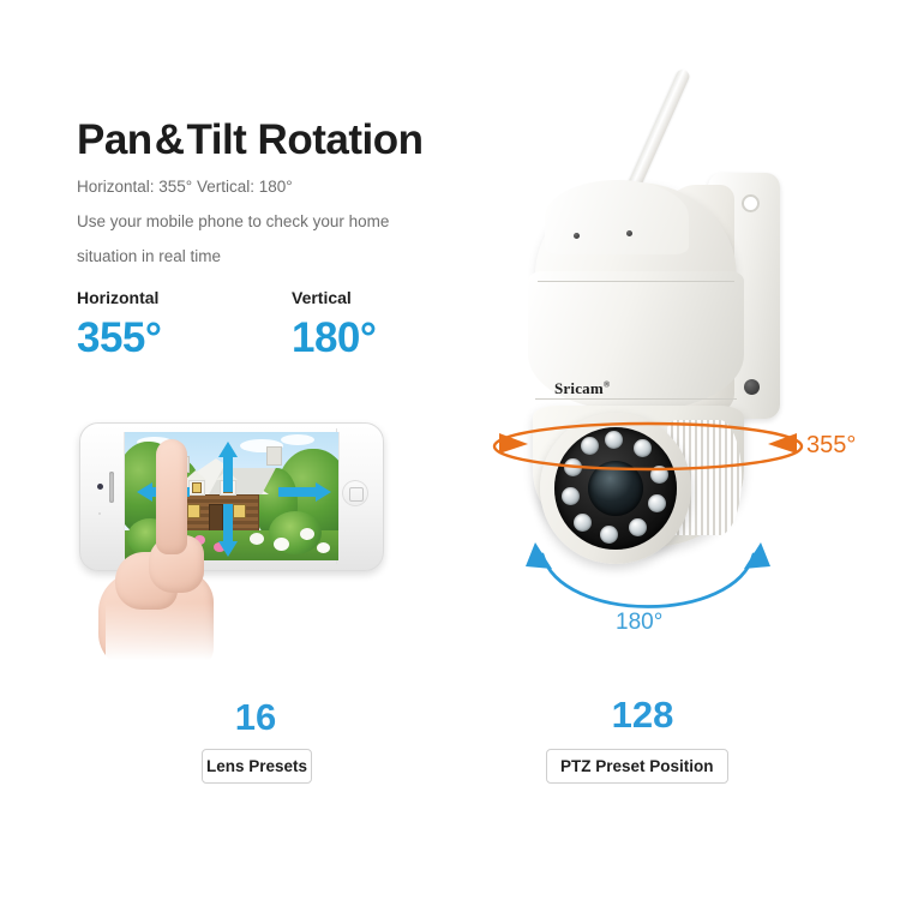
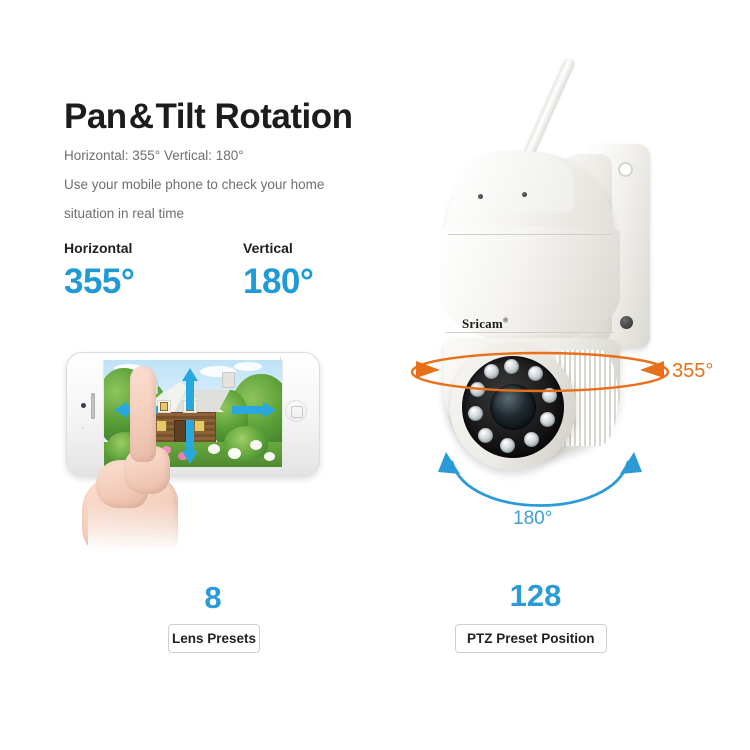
  Pan&Tilt Rotation
  Horizontal: 355° Vertical: 180°
  Use your mobile phone to check your home
  situation in real time
  Horizontal
  355°
  Vertical
  180°
  Sricam®
  355°
  180°
- 16
+ 8
  Lens Presets
  128
  PTZ Preset Position
